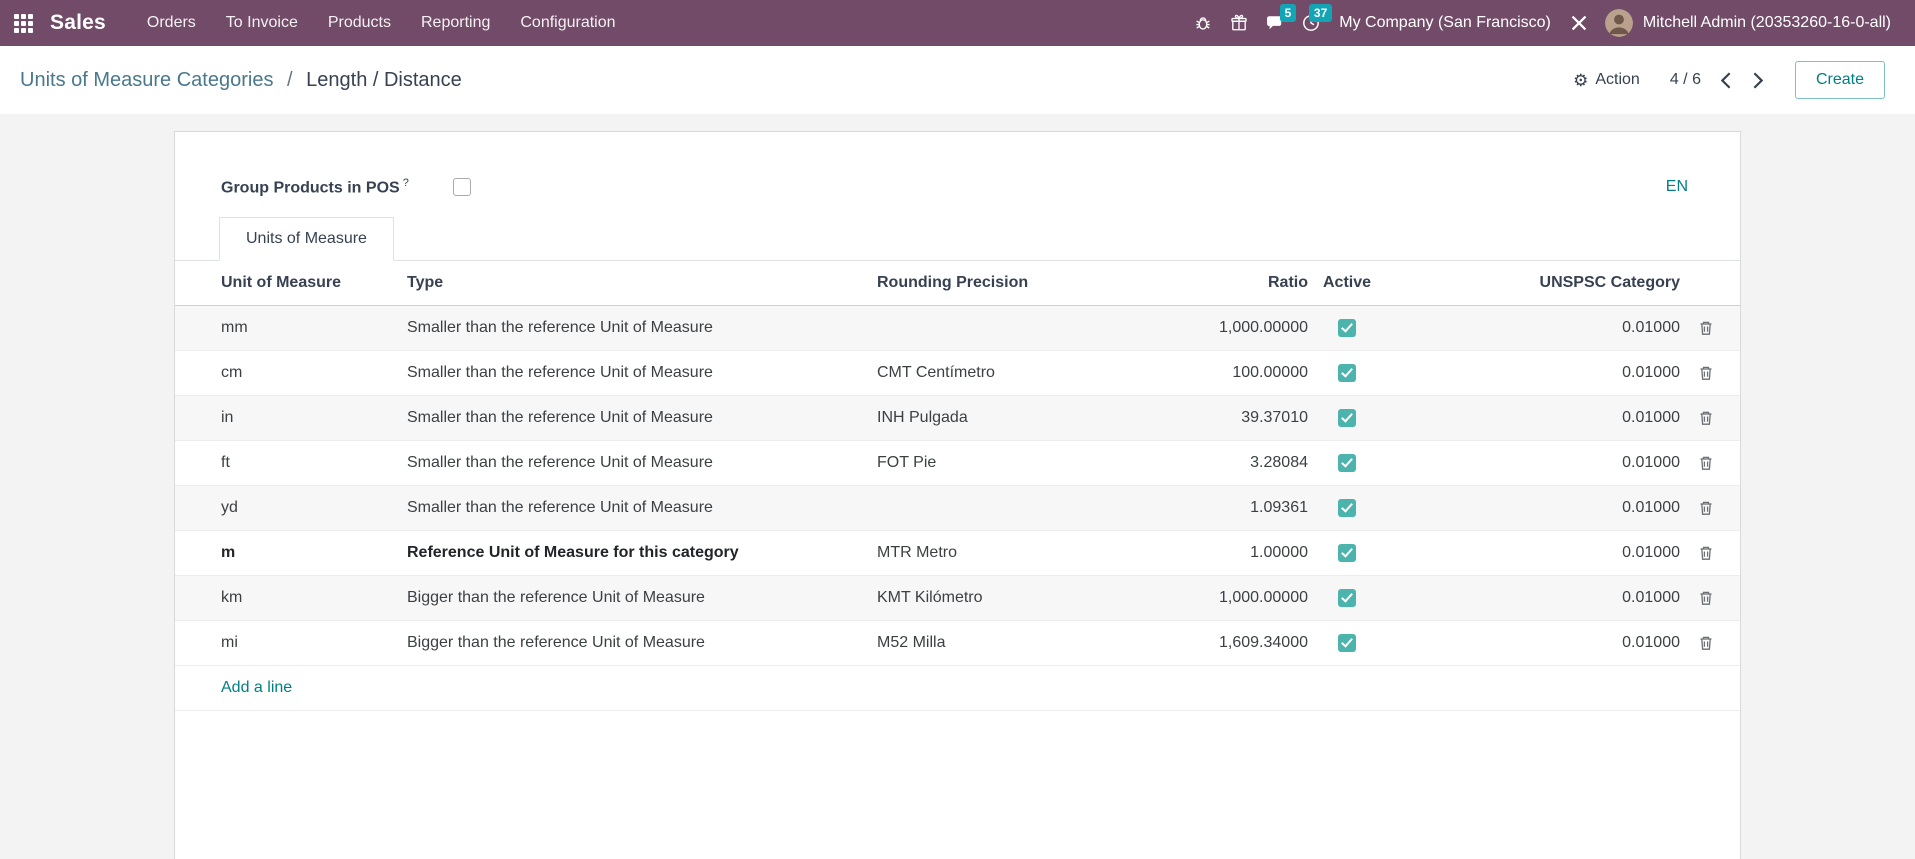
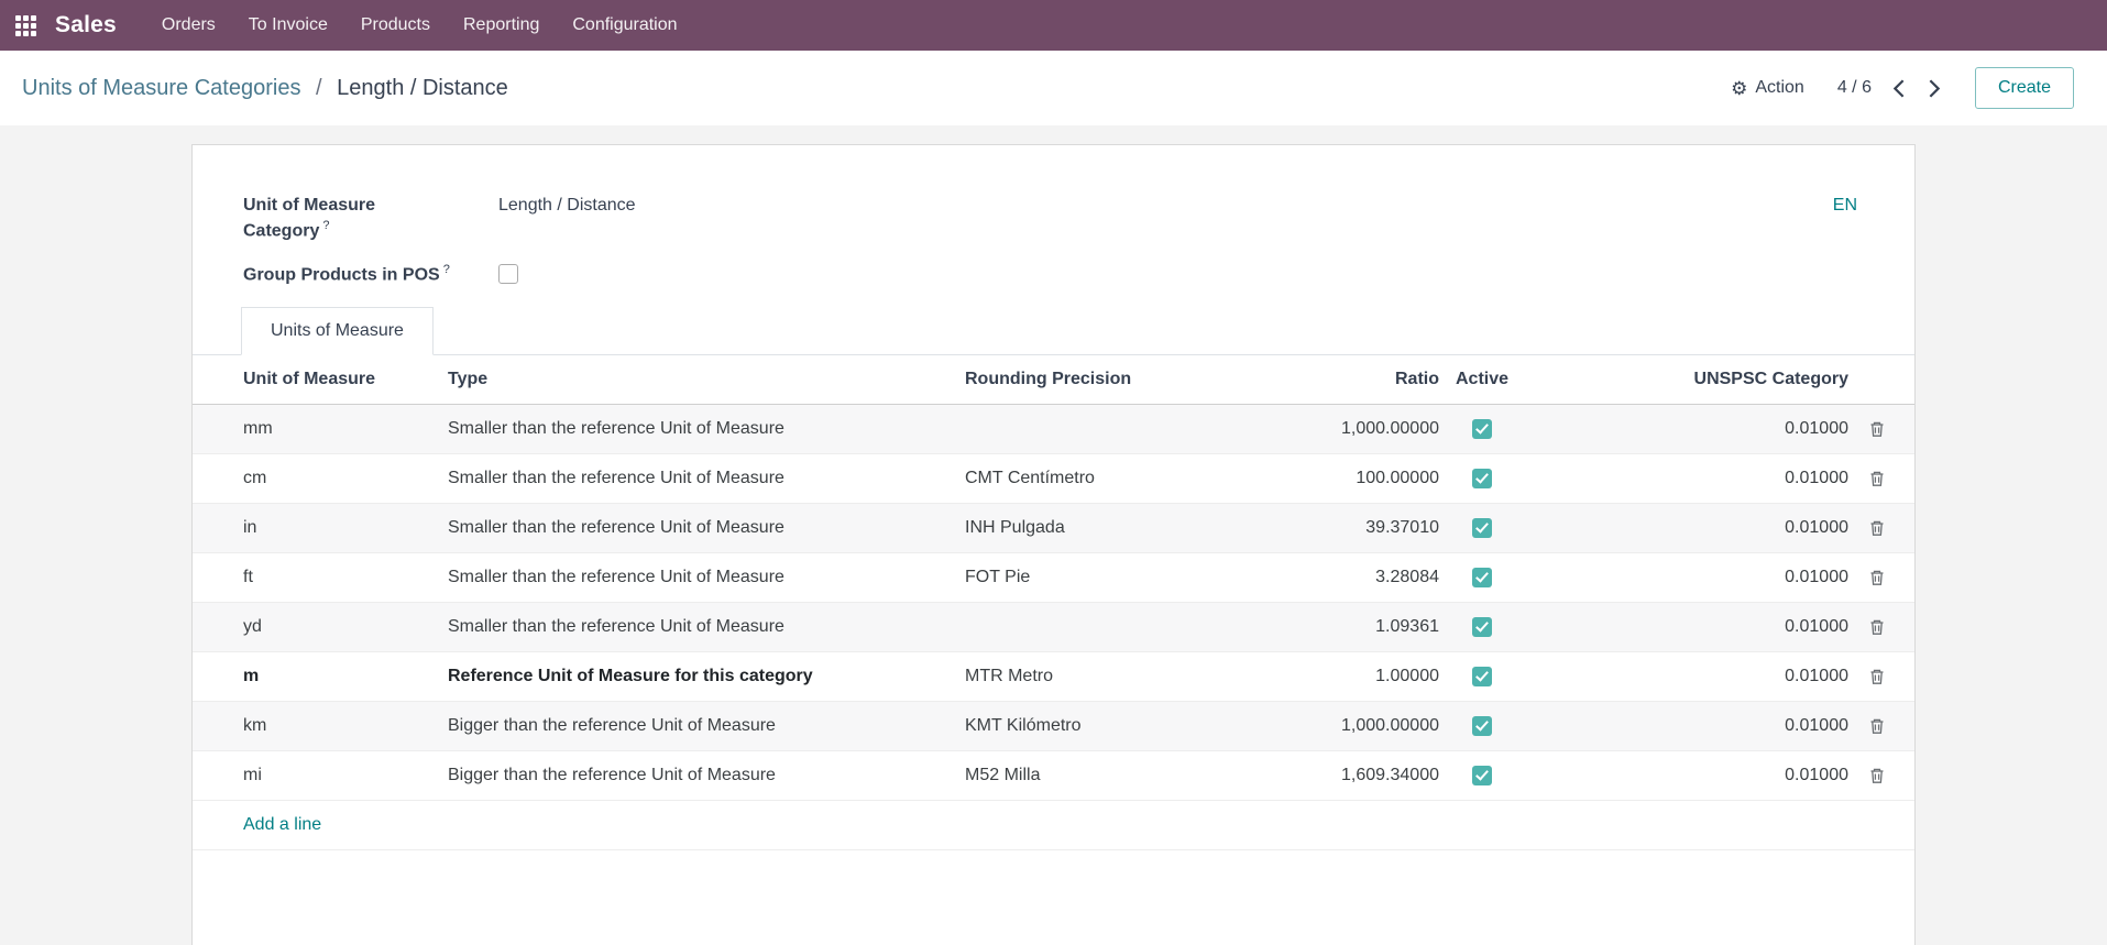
  Sales
  Orders
  To Invoice
  Products
  Reporting
  Configuration
- 5
- 37
- My Company (San Francisco)
- Mitchell Admin (20353260-16-0-all)
  Units of Measure Categories / Length / Distance
  ⚙
  Action
  4 / 6
  Create
+ Unit of Measure Category ?
+ Length / Distance
  Group Products in POS ?
  EN
  Units of Measure
  Unit of Measure
  Type
  Rounding Precision
  Ratio
  Active
  UNSPSC Category
  mm
  Smaller than the reference Unit of Measure
  1,000.00000
  0.01000
  cm
  Smaller than the reference Unit of Measure
  CMT Centímetro
  100.00000
  0.01000
  in
  Smaller than the reference Unit of Measure
  INH Pulgada
  39.37010
  0.01000
  ft
  Smaller than the reference Unit of Measure
  FOT Pie
  3.28084
  0.01000
  yd
  Smaller than the reference Unit of Measure
  1.09361
  0.01000
  m
  Reference Unit of Measure for this category
  MTR Metro
  1.00000
  0.01000
  km
  Bigger than the reference Unit of Measure
  KMT Kilómetro
  1,000.00000
  0.01000
  mi
  Bigger than the reference Unit of Measure
  M52 Milla
  1,609.34000
  0.01000
  Add a line
